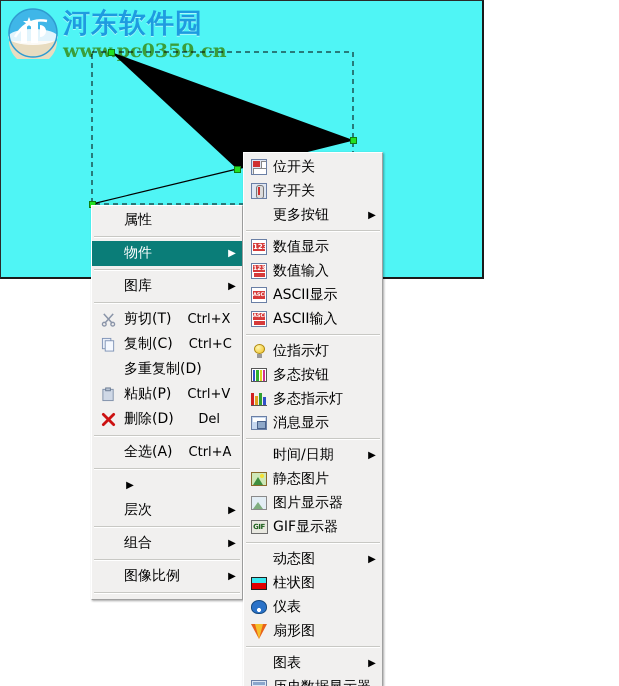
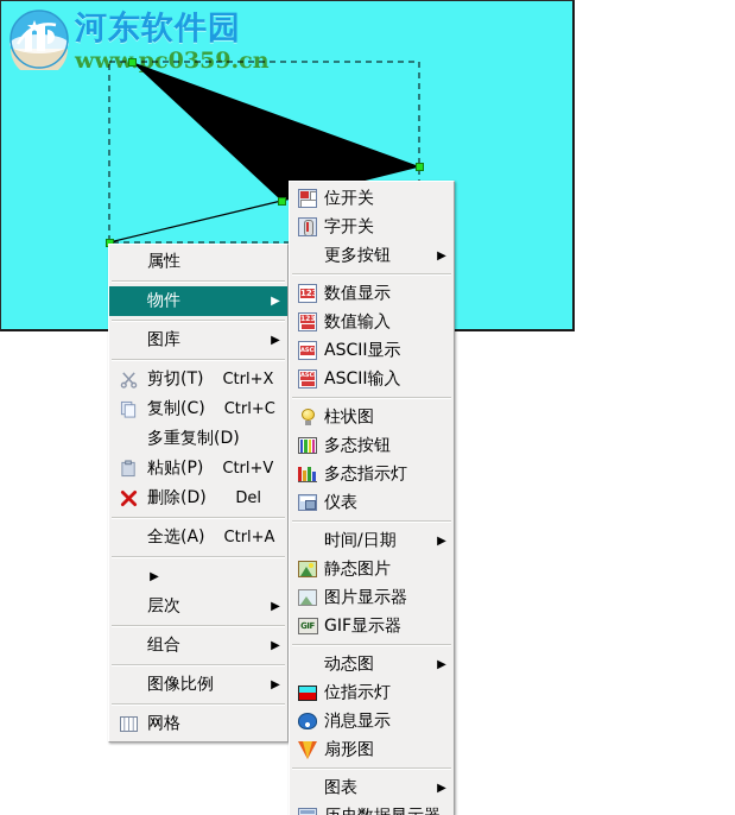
  河东软件园
  wwwpc0359.cn
  属性
  物件
  ▶
  图库
  ▶
  剪切(T)
  Ctrl+X
  复制(C)
  Ctrl+C
  多重复制(D)
  粘贴(P)
  Ctrl+V
  删除(D)
  Del
  全选(A)
  Ctrl+A
  ▶
  层次
  ▶
  组合
  ▶
  图像比例
  ▶
+ 网格
  位开关
  字开关
  更多按钮
  ▶
  123
  数值显示
  数值输入
  ASCII显示
  ASCII输入
- 位指示灯
+ 柱状图
  多态按钮
  多态指示灯
- 消息显示
+ 仪表
  时间/日期
  ▶
  静态图片
  图片显示器
  GIF
  GIF显示器
  动态图
  ▶
- 柱状图
+ 位指示灯
- 仪表
+ 消息显示
  扇形图
  图表
  ▶
